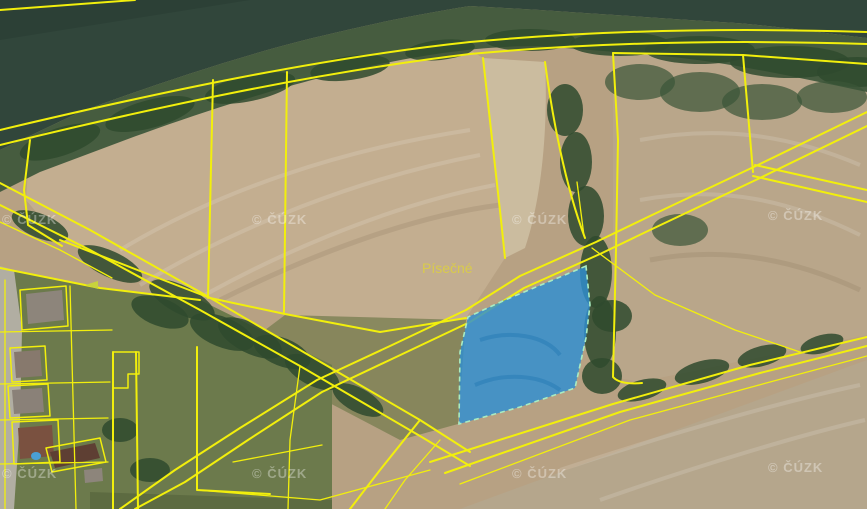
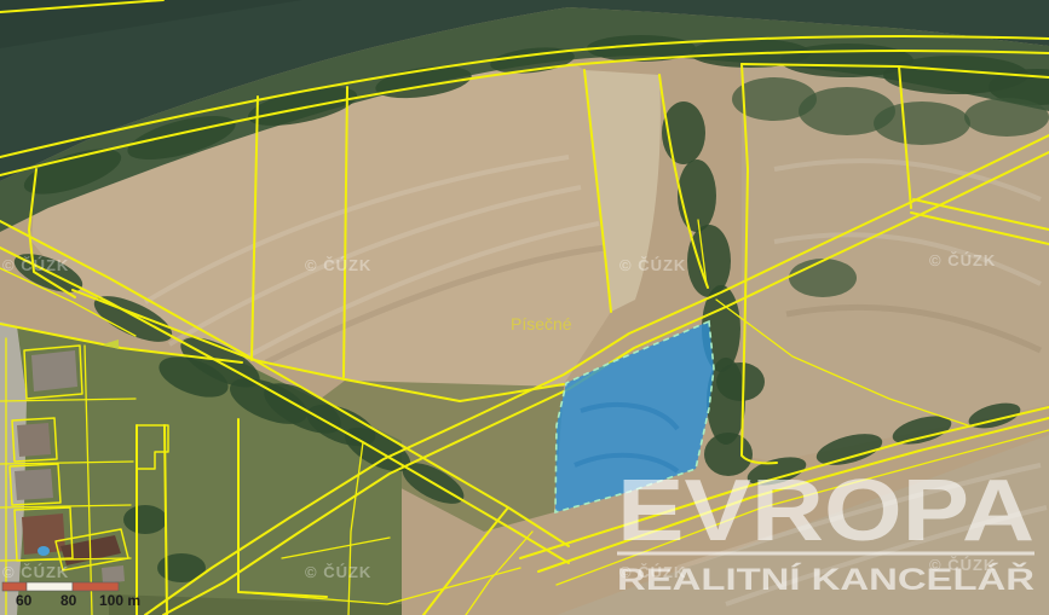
  Písečné
  © ČÚZK
  © ČÚZK
  © ČÚZK
  © ČÚZK
  © ČÚZK
  © ČÚZK
  © ČÚZK
  © ČÚZK
+ EVROPA
+ REALITNÍ KANCELÁŘ
+ 60
+ 80
+ 100 m
